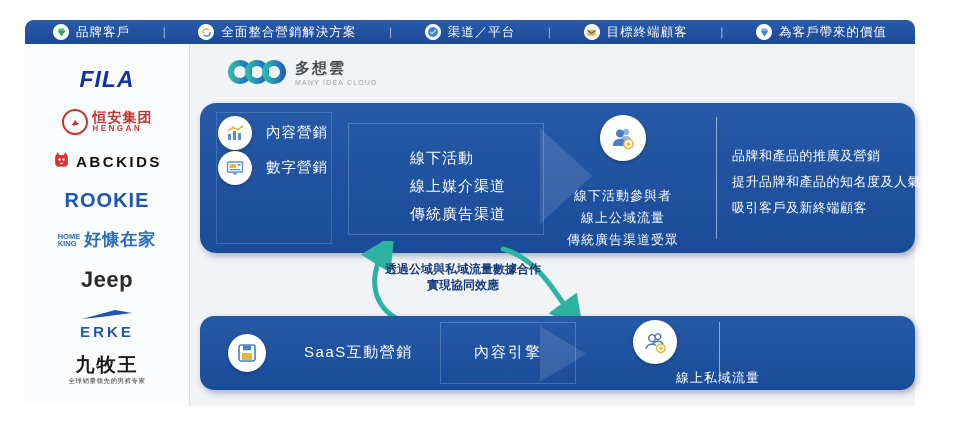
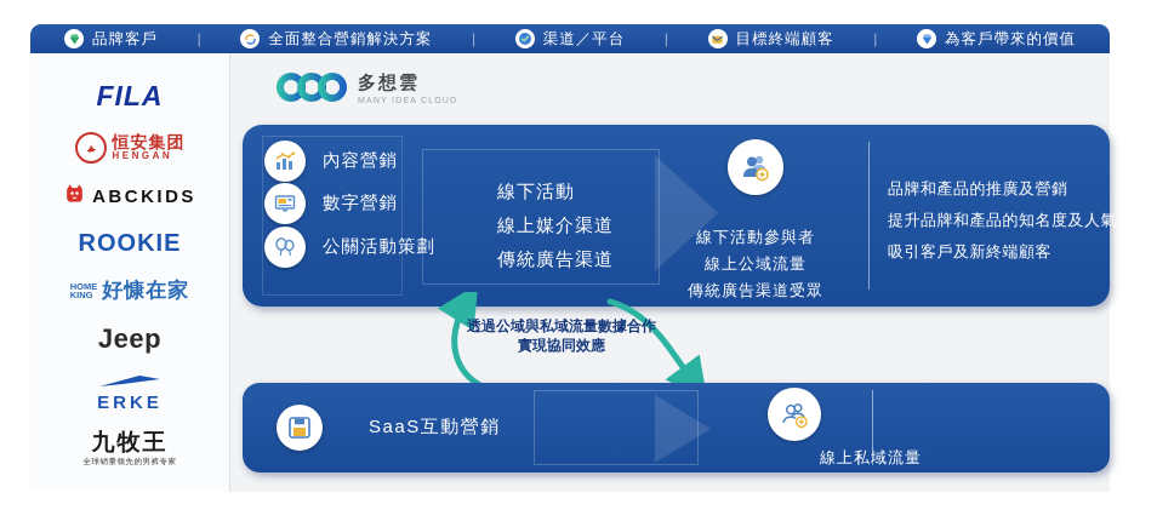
  品牌客戶
  |
  全面整合營銷解決方案
  |
  渠道／平台
  |
  目標終端顧客
  |
  為客戶帶來的價值
  FILA
  恒安集团
  HENGAN
  ABCKIDS
  ROOKIE
  HOME
  KING
  好慷在家
  Jeep
  ERKE
  九牧王
  多想雲
  內容營銷
  數字營銷
+ 公關活動策劃
  線下活動
  線上媒介渠道
  傳統廣告渠道
  線下活動參與者
  線上公域流量
  傳統廣告渠道受眾
  品牌和產品的推廣及營銷
  提升品牌和產品的知名度及人氣
  吸引客戶及新終端顧客
  透過公域與私域流量數據合作
  實現協同效應
  SaaS互動營銷
- 內容引擎
  線上私域流量
